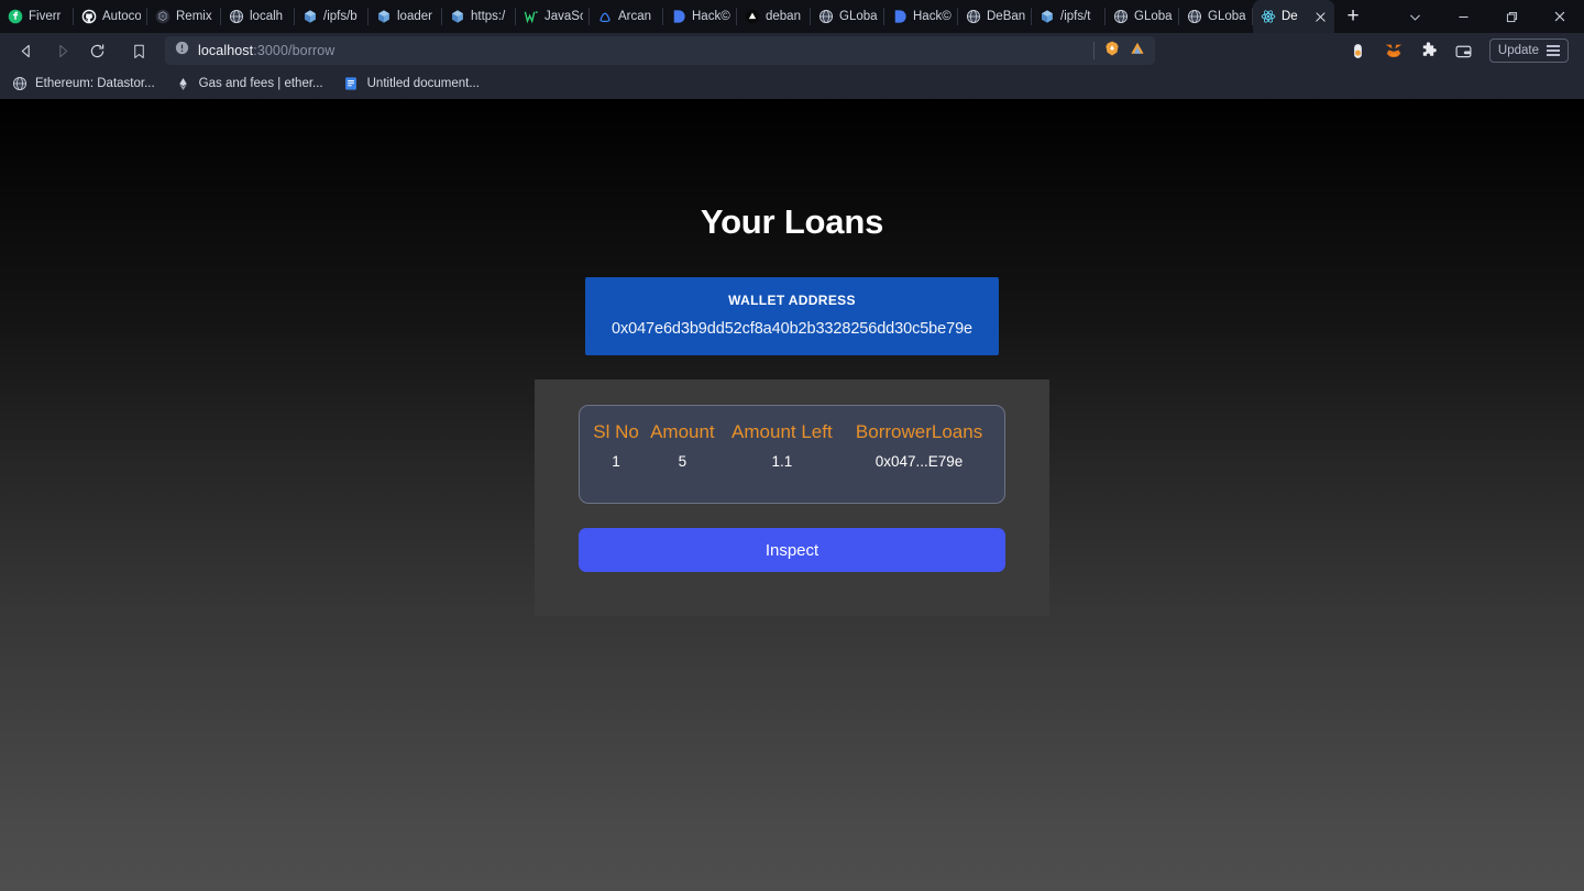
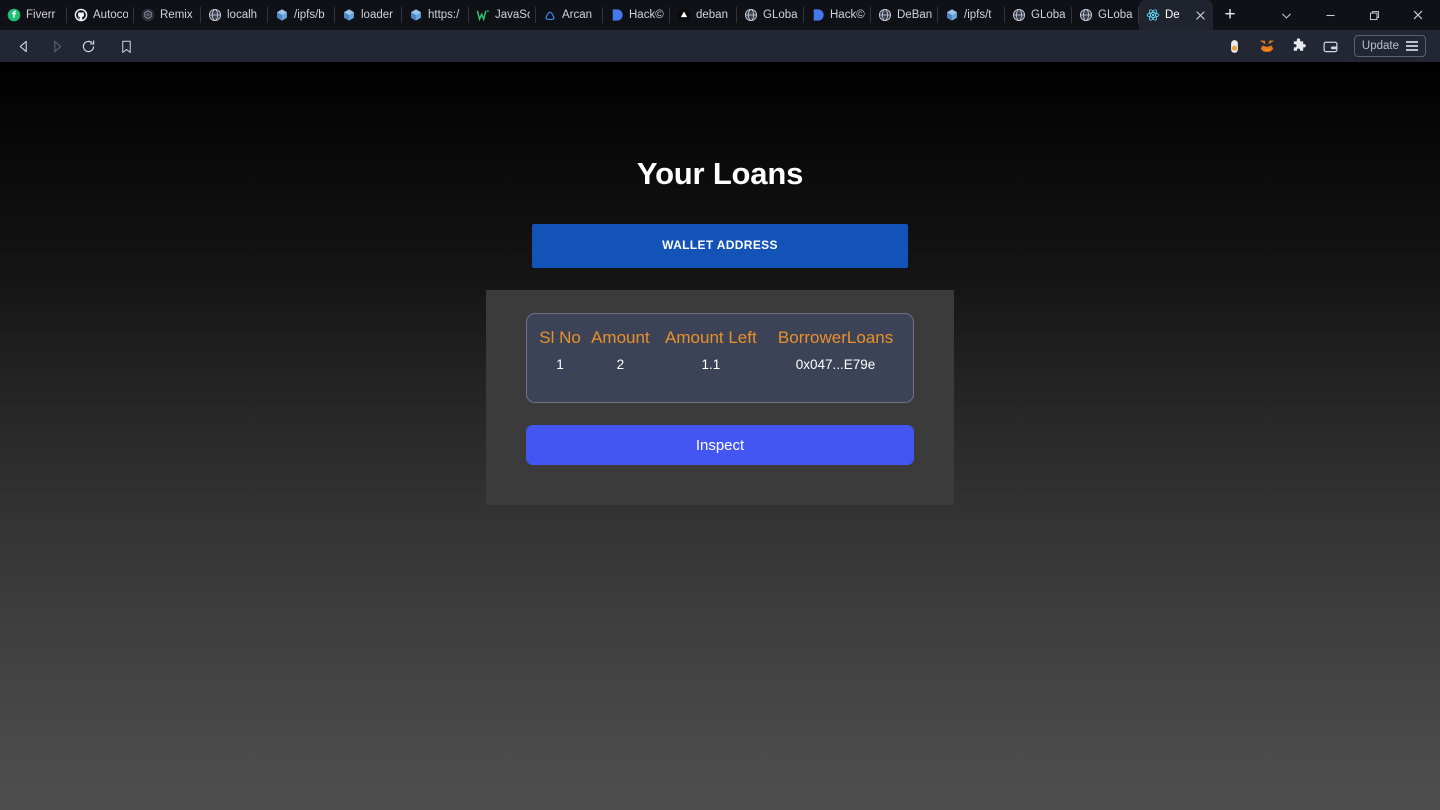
  Fiverr
  Autoco
  Remix
  localh
  /ipfs/b
  loader
  https:/
  JavaSc
  Arcan
  Hack©
  deban
  GLoba
  Hack©
  DeBan
  /ipfs/t
  GLoba
  GLoba
  De
  +
- localhost:3000/borrow
  Update
- Ethereum: Datastor...
- Gas and fees | ether...
- Untitled document...
  Your Loans
  WALLET ADDRESS
- 0x047e6d3b9dd52cf8a40b2b3328256dd30c5be79e
  Sl No	Amount	Amount Left	BorrowerLoans
- 1	5	1.1	0x047...E79e
+ 1	2	1.1	0x047...E79e
  Inspect
